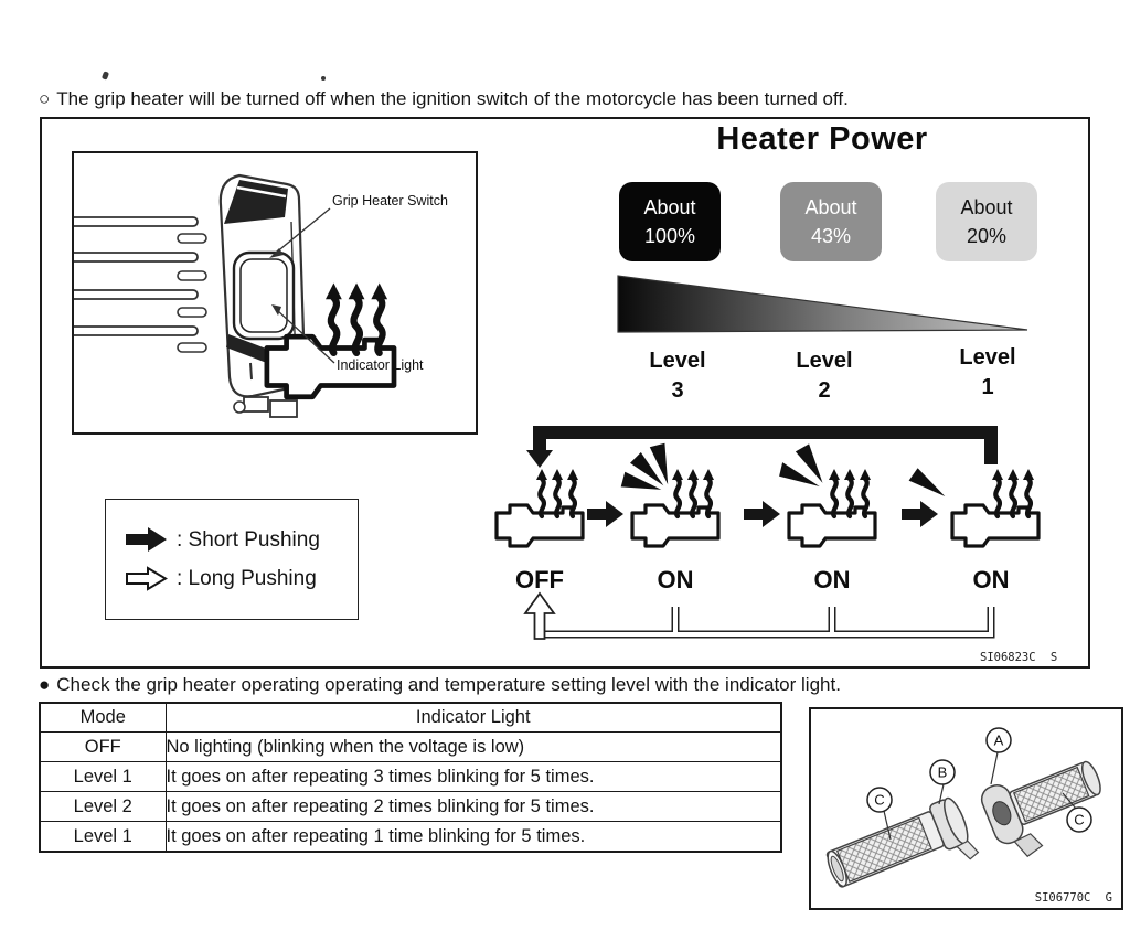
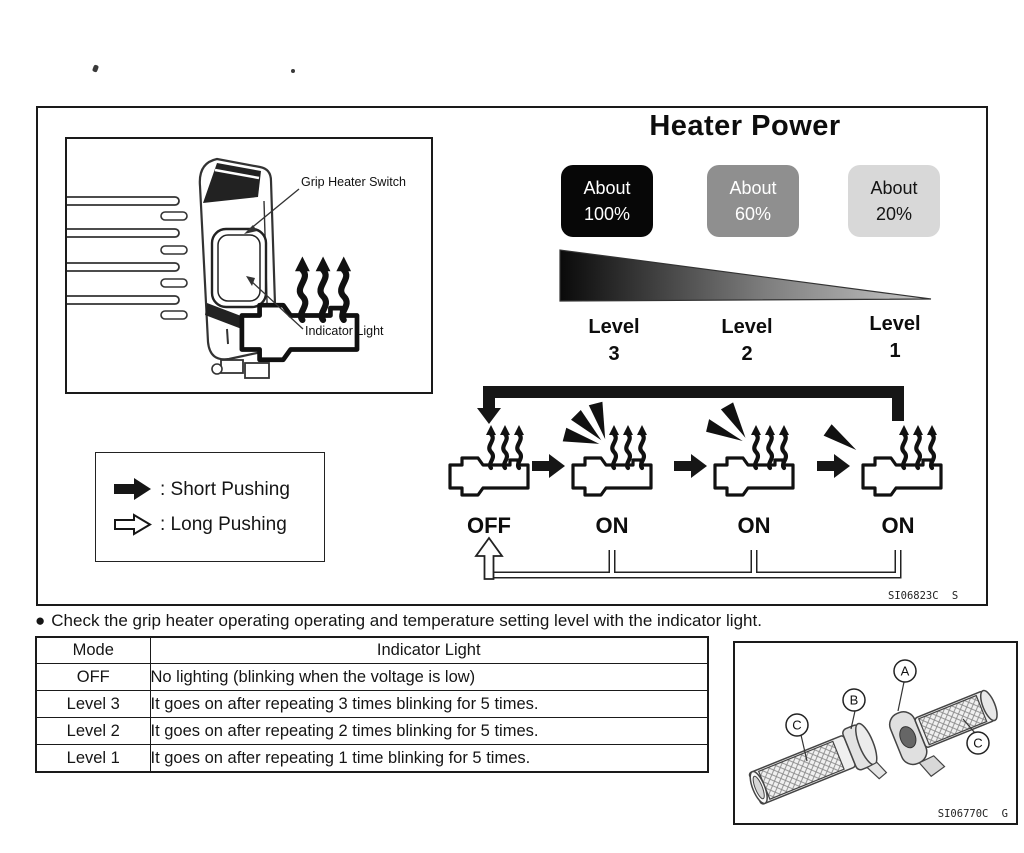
- ○ The grip heater will be turned off when the ignition switch of the motorcycle has been turned off.
  Grip Heater Switch
  Indicator Light
  Heater Power
  About
  100%
  About
- 43%
+ 60%
  About
  20%
  Level
  3
  Level
  2
  Level
  1
  OFF
  ON
  ON
  ON
  : Short Pushing
  : Long Pushing
  SI06823C S
  ● Check the grip heater operating operating and temperature setting level with the indicator light.
  Mode	Indicator Light
  OFF	No lighting (blinking when the voltage is low)
- Level 1	It goes on after repeating 3 times blinking for 5 times.
+ Level 3	It goes on after repeating 3 times blinking for 5 times.
  Level 2	It goes on after repeating 2 times blinking for 5 times.
  Level 1	It goes on after repeating 1 time blinking for 5 times.
  A
  B
  C
  C
  SI06770C G
